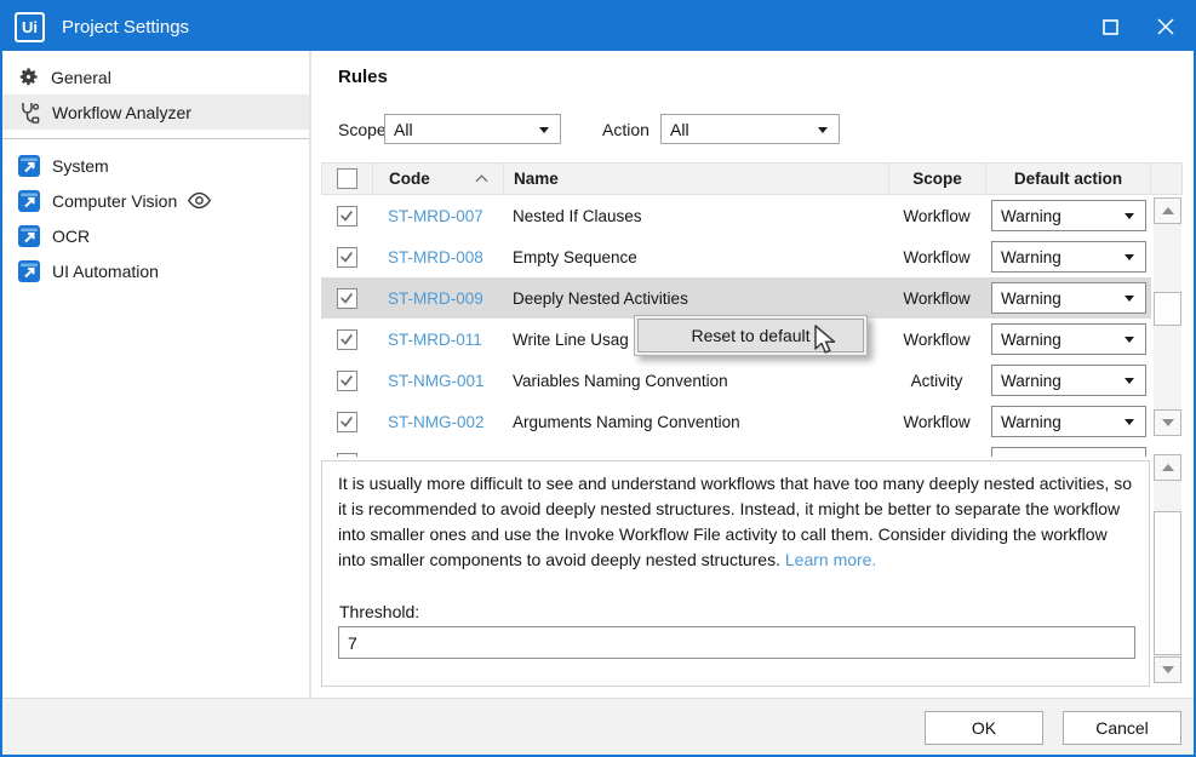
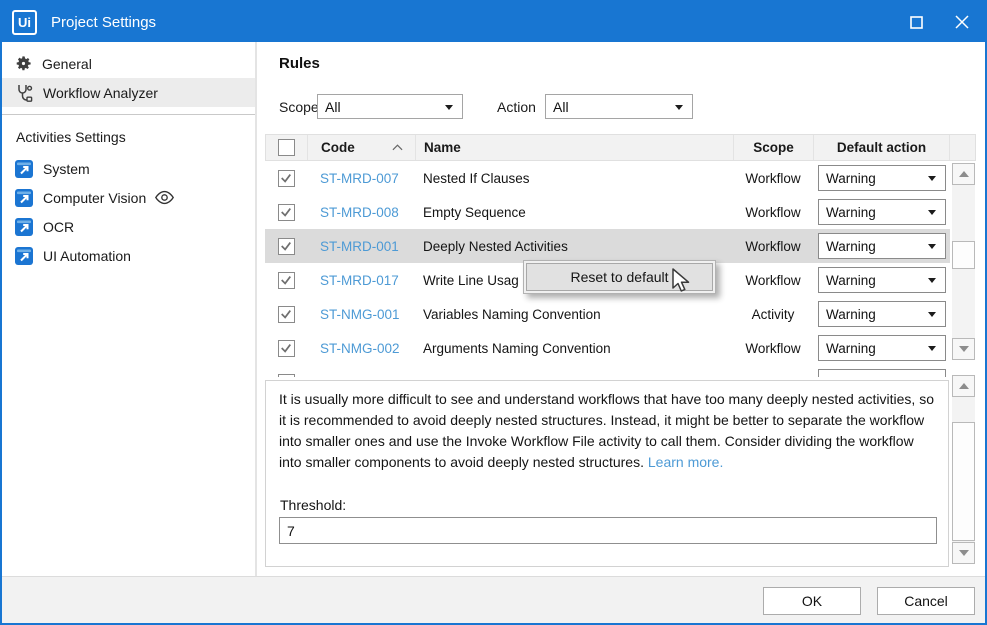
  Ui
  Project Settings
  General
  Workflow Analyzer
+ Activities Settings
  System
  Computer Vision
  OCR
  UI Automation
  Rules
  Scope
  All
  Action
  All
  Code
  Name
  Scope
  Default action
  ST-MRD-007
  Nested If Clauses
  Workflow
  Warning
  ST-MRD-008
  Empty Sequence
  Workflow
  Warning
- ST-MRD-009
+ ST-MRD-001
  Deeply Nested Activities
  Workflow
  Warning
- ST-MRD-011
+ ST-MRD-017
  Write Line Usag
  Workflow
  Warning
  ST-NMG-001
  Variables Naming Convention
  Activity
  Warning
  ST-NMG-002
  Arguments Naming Convention
  Workflow
  Warning
  It is usually more difficult to see and understand workflows that have too many deeply nested activities, so it is recommended to avoid deeply nested structures. Instead, it might be better to separate the workflow into smaller ones and use the Invoke Workflow File activity to call them. Consider dividing the workflow into smaller components to avoid deeply nested structures. Learn more.
  Threshold:
  7
  Reset to default
  OK
  Cancel
